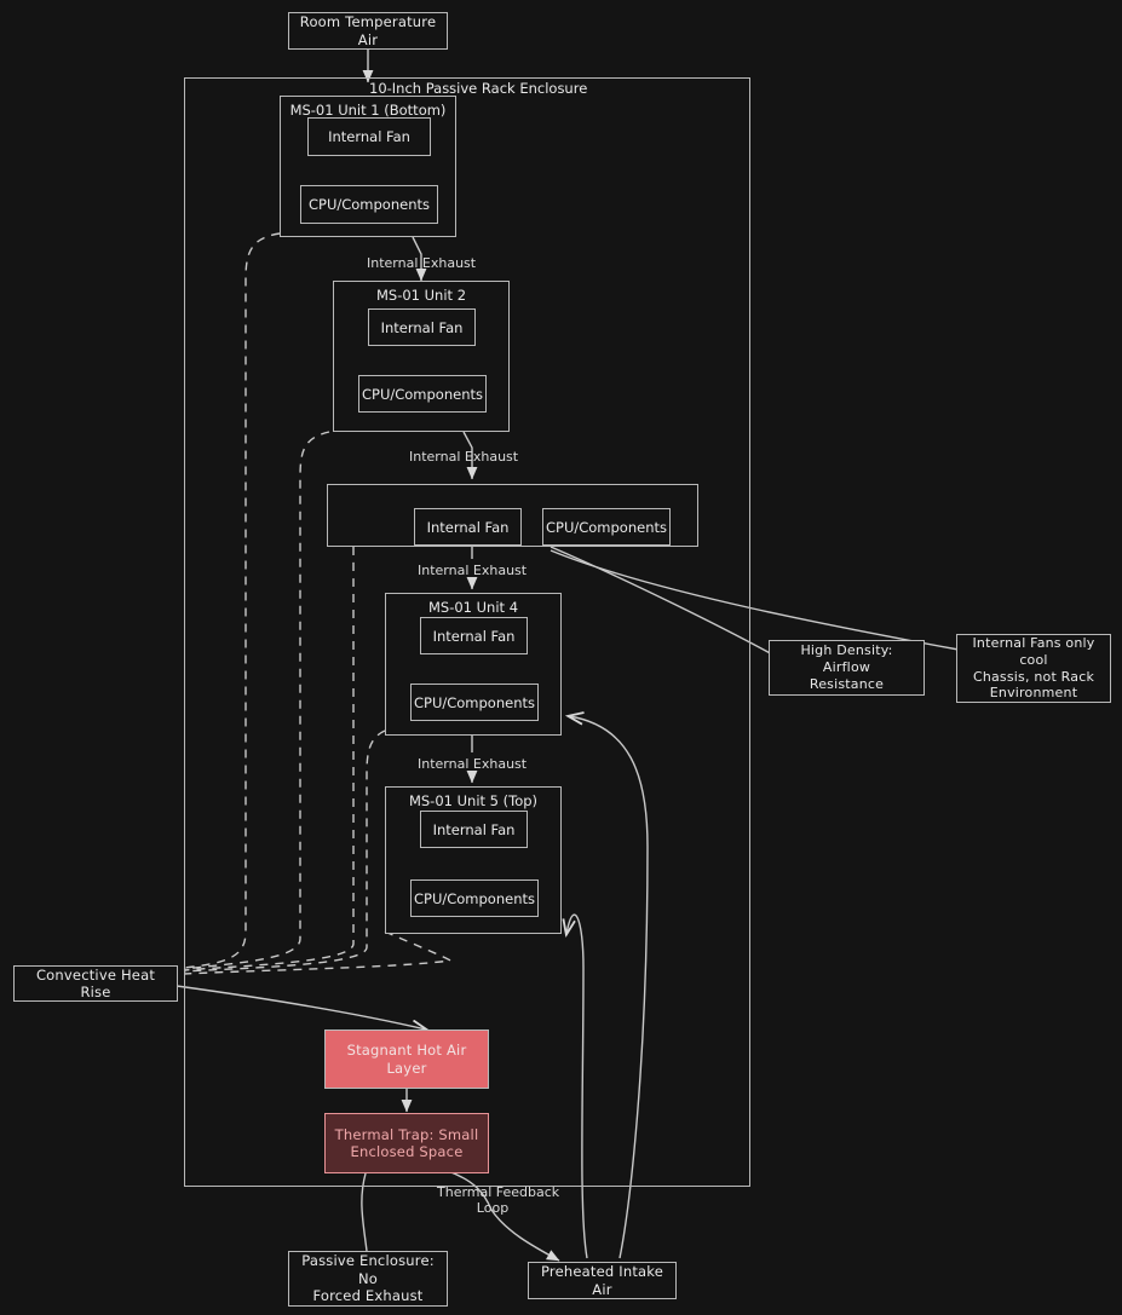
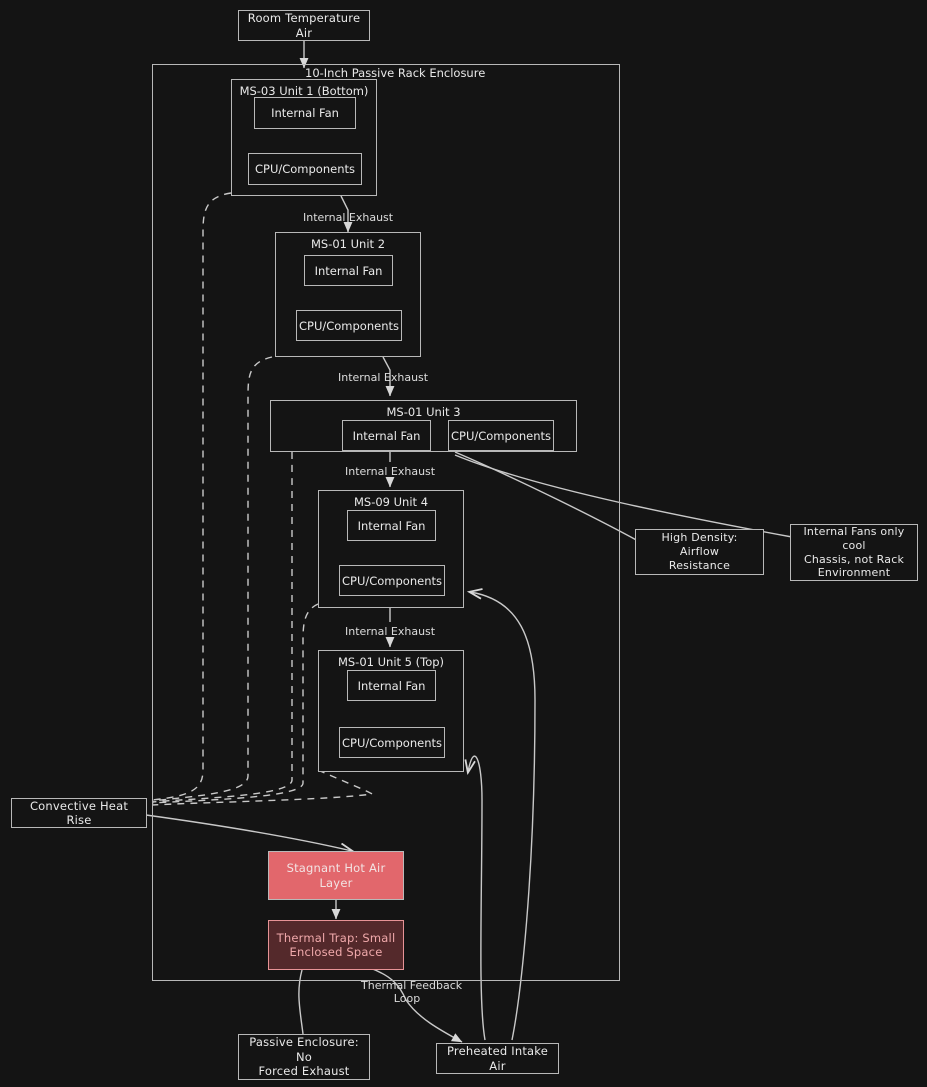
  Room Temperature Air
  10-Inch Passive Rack Enclosure
- MS-01 Unit 1 (Bottom)
+ MS-03 Unit 1 (Bottom)
  Internal Fan
  CPU/Components
  Internal Exhaust
  MS-01 Unit 2
  Internal Fan
  CPU/Components
  Internal Exhaust
+ MS-01 Unit 3
  Internal Fan
  CPU/Components
  Internal Exhaust
- MS-01 Unit 4
+ MS-09 Unit 4
  Internal Fan
  CPU/Components
  Internal Exhaust
  MS-01 Unit 5 (Top)
  Internal Fan
  CPU/Components
  Convective Heat Rise
  Stagnant Hot Air Layer
  Thermal Trap: Small
  Enclosed Space
  Thermal Feedback
  Loop
  Passive Enclosure: No
  Forced Exhaust
  Preheated Intake Air
  High Density: Airflow
  Resistance
  Internal Fans only cool
  Chassis, not Rack
  Environment
